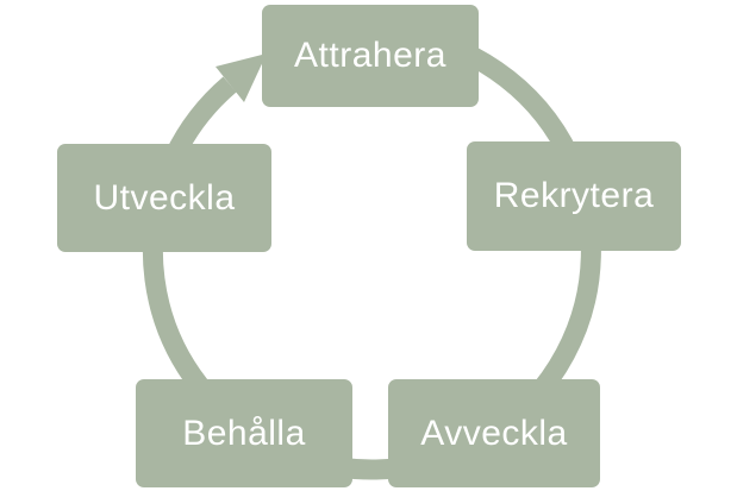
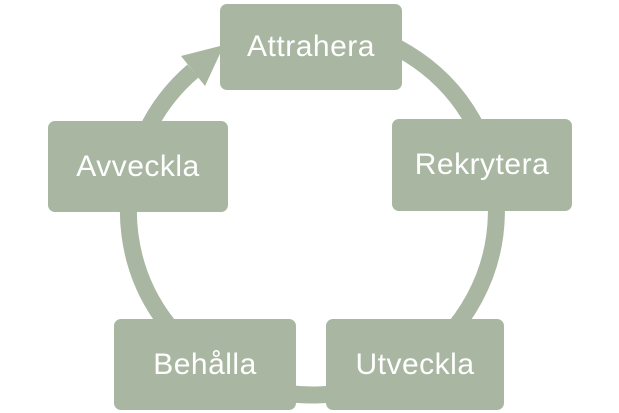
  Attrahera
  Rekrytera
- Avveckla
+ Utveckla
  Behålla
- Utveckla
+ Avveckla
